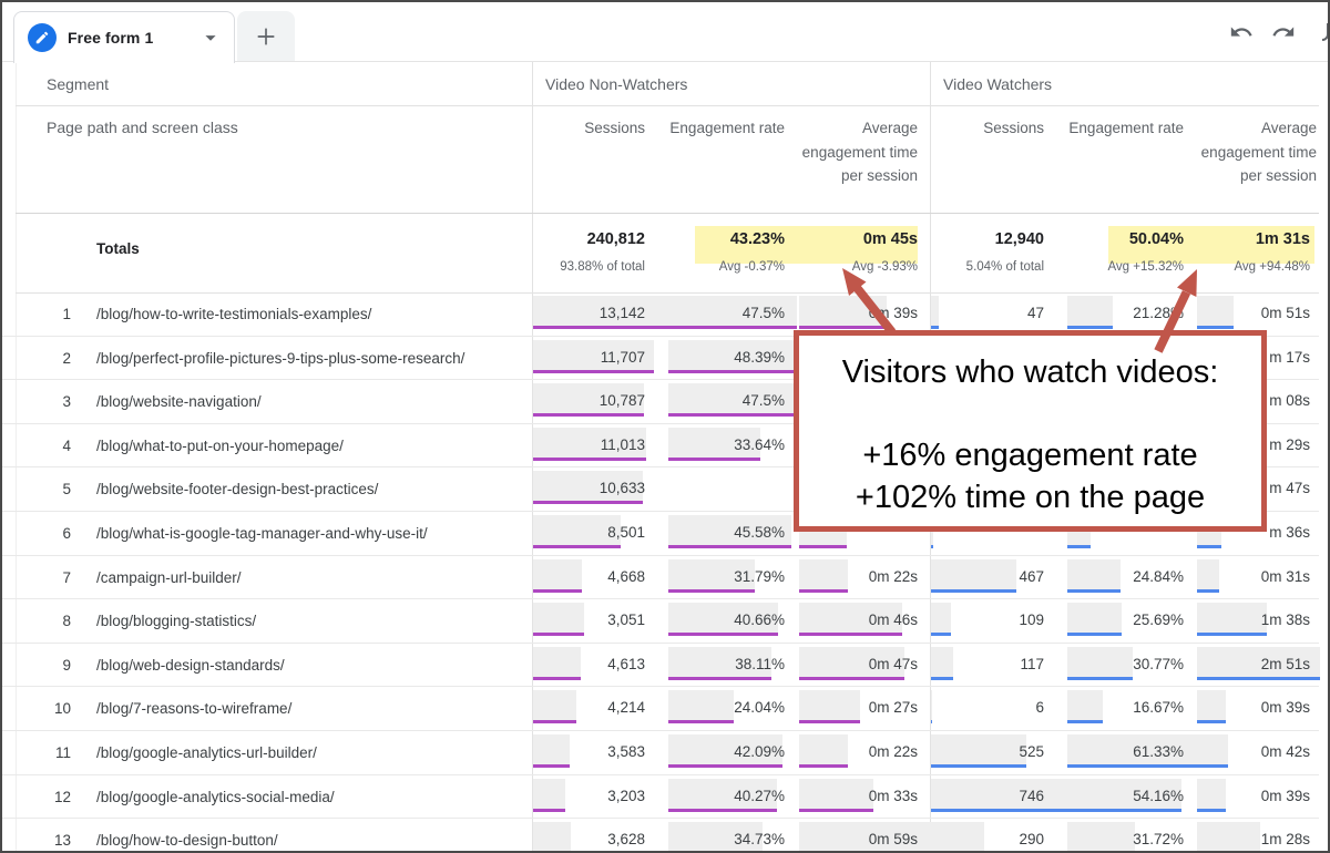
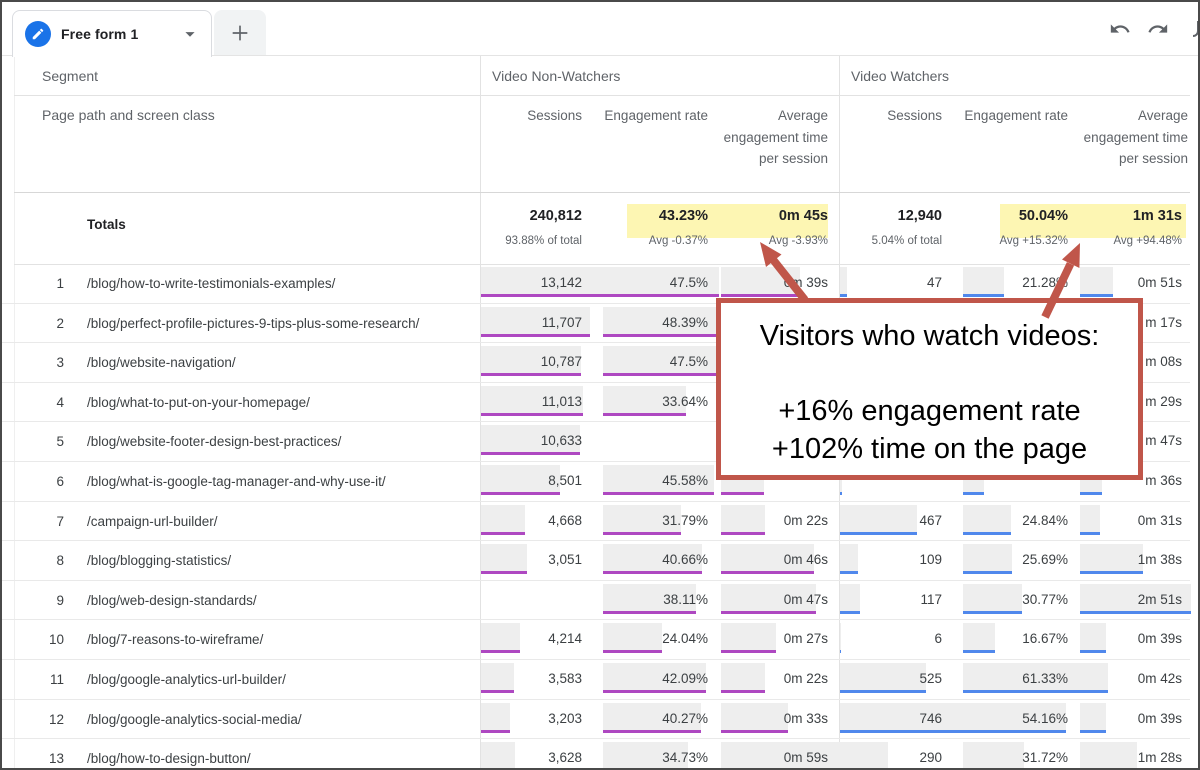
  Free form 1
  Segment
  Video Non-Watchers
  Video Watchers
  Page path and screen class
  Sessions
  Engagement rate
  Average engagement time per session
  Sessions
  Engagement rate
  Average engagement time per session
  Totals
  240,812
  93.88% of total
  43.23%
  Avg -0.37%
  0m 45s
  Avg -3.93%
  12,940
  5.04% of total
  50.04%
  Avg +15.32%
  1m 31s
  Avg +94.48%
  1
  /blog/how-to-write-testimonials-examples/
  13,142
  47.5%
  m 39s
  47
  21.28
  0m 51s
  2
  /blog/perfect-profile-pictures-9-tips-plus-some-research/
  11,707
  48.39%
  m 17s
  3
  /blog/website-navigation/
  10,787
  47.5%
  m 08s
  4
  /blog/what-to-put-on-your-homepage/
  11,013
  33.64%
  m 29s
  5
  /blog/website-footer-design-best-practices/
  10,633
  m 47s
  6
  /blog/what-is-google-tag-manager-and-why-use-it/
  8,501
  45.58%
  m 36s
  7
  /campaign-url-builder/
  4,668
  31.79%
  0m 22s
  467
  24.84%
  0m 31s
  8
  /blog/blogging-statistics/
  3,051
  40.66%
  0m 46s
  109
  25.69%
  1m 38s
  9
  /blog/web-design-standards/
- 4,613
  38.11%
  0m 47s
  117
  30.77%
  2m 51s
  10
  /blog/7-reasons-to-wireframe/
  4,214
  24.04%
  0m 27s
  6
  16.67%
  0m 39s
  11
  /blog/google-analytics-url-builder/
  3,583
  42.09%
  0m 22s
  525
  61.33%
  0m 42s
  12
  /blog/google-analytics-social-media/
  3,203
  40.27%
  0m 33s
  746
  54.16%
  0m 39s
  13
  /blog/how-to-design-button/
  3,628
  34.73%
  0m 59s
  290
  31.72%
  1m 28s
  Visitors who watch videos:
  +16% engagement rate
  +102% time on the page
